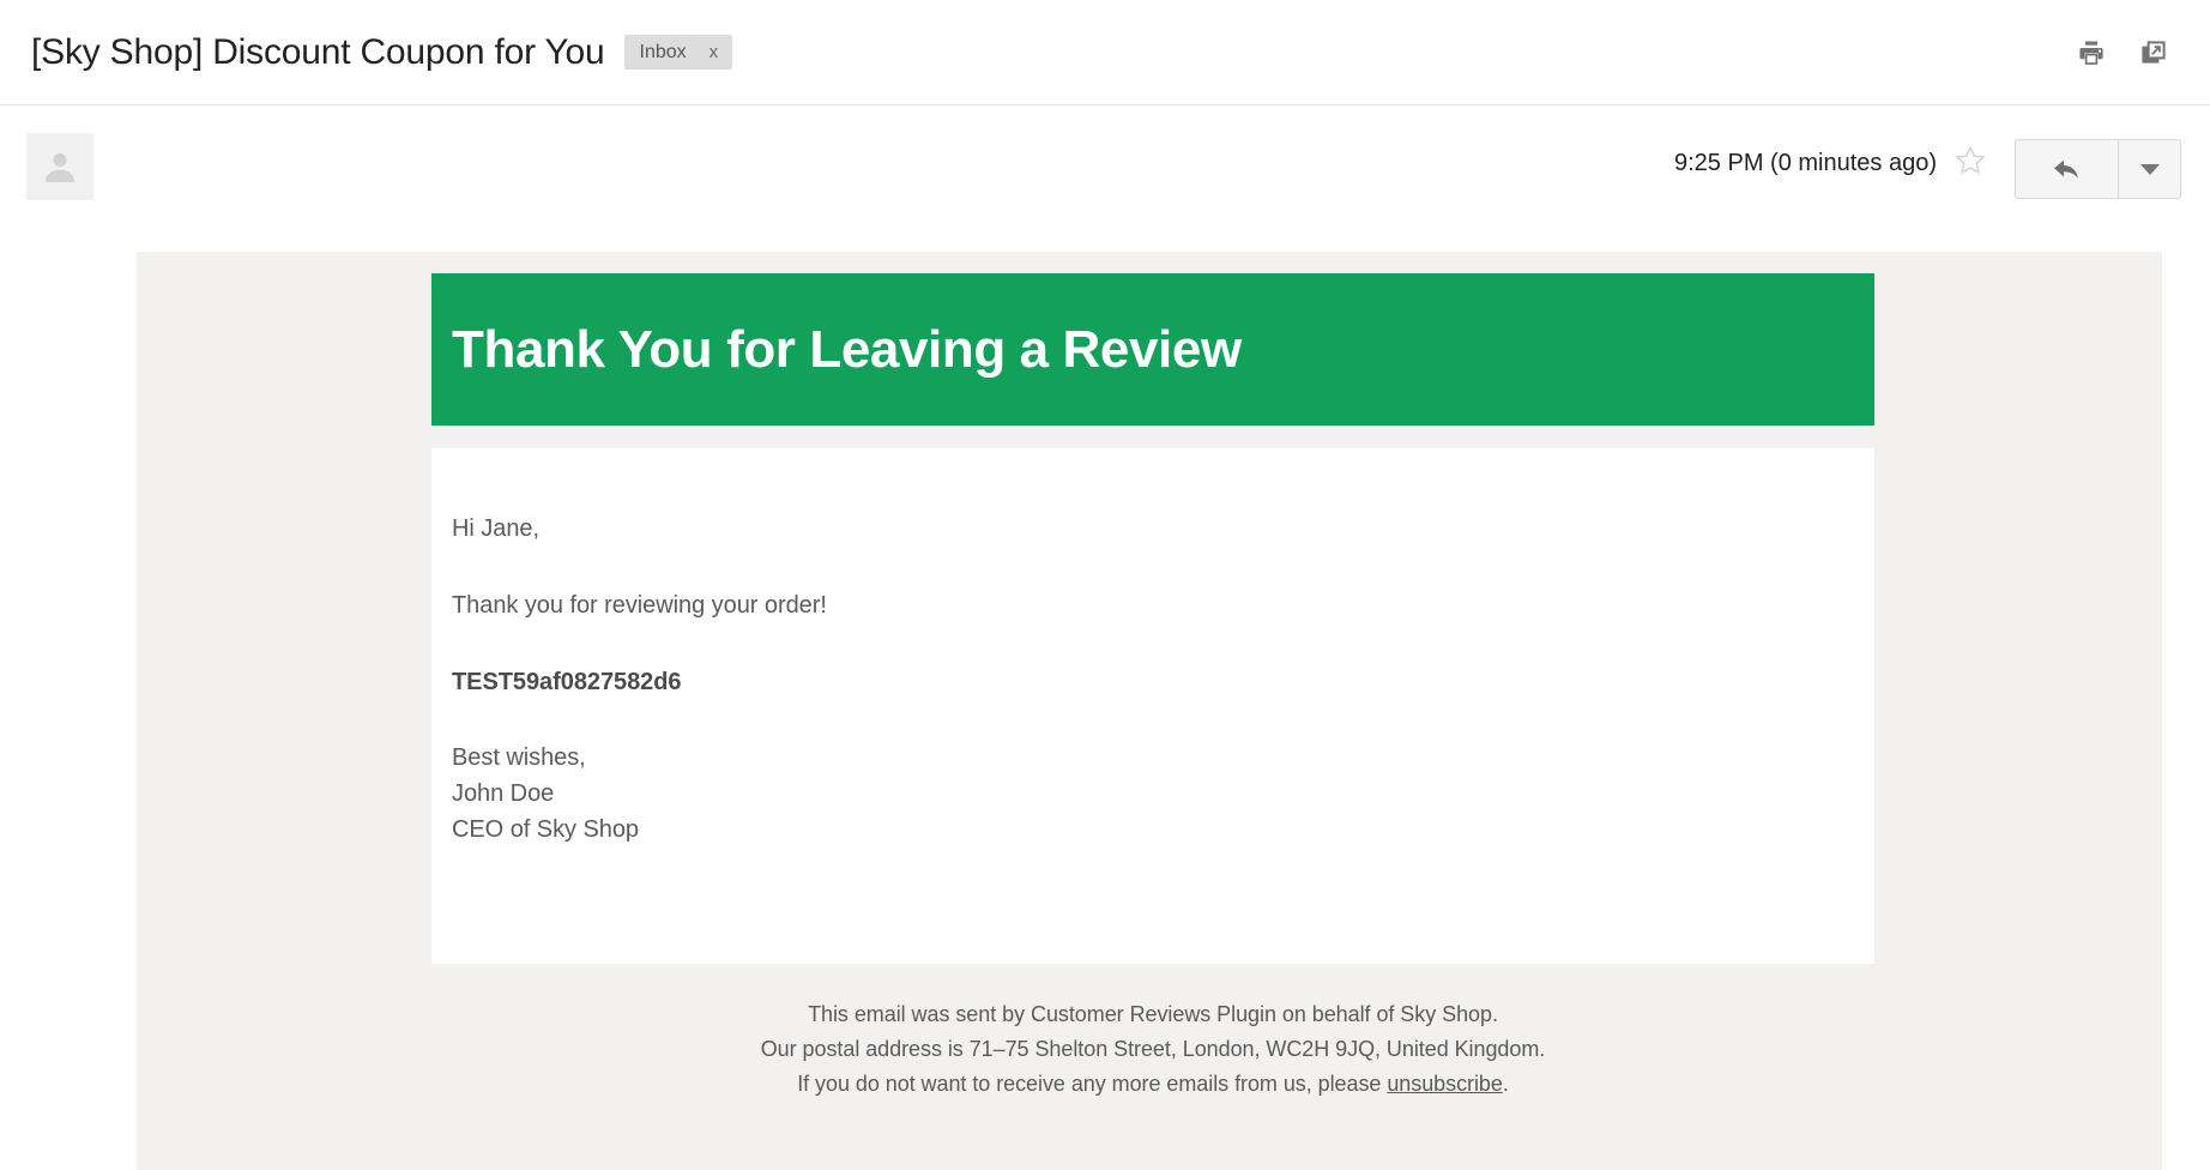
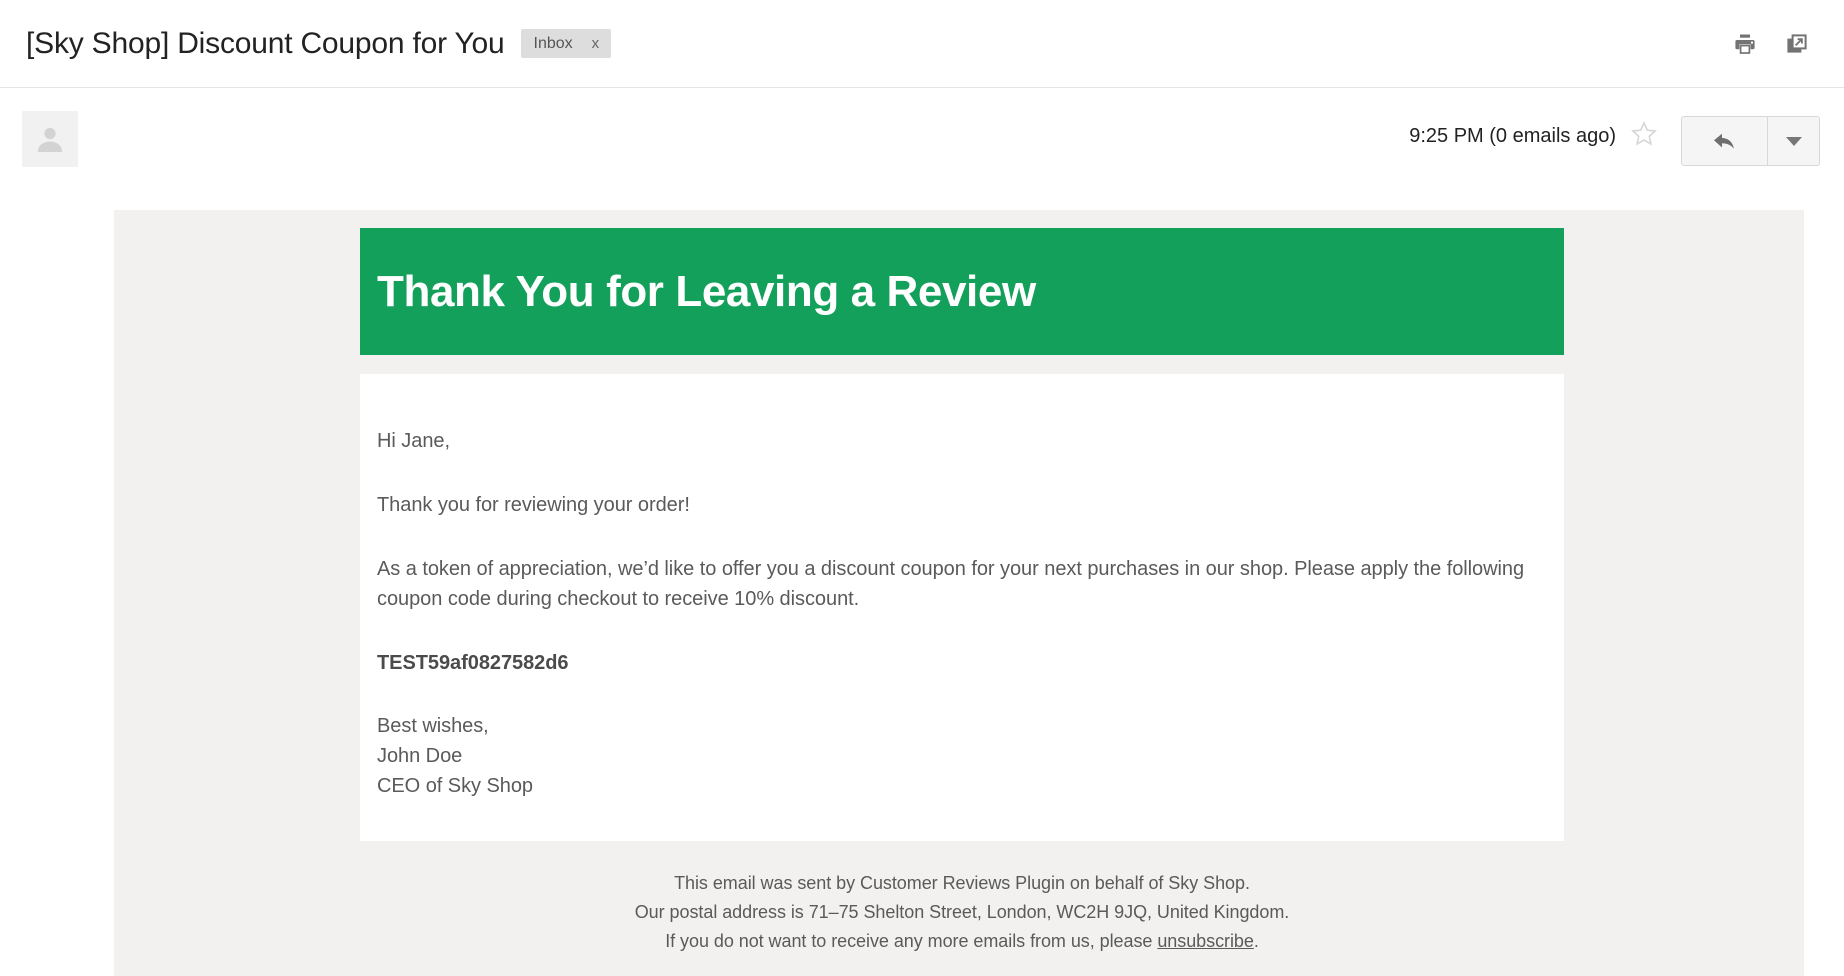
  [Sky Shop] Discount Coupon for You
  Inbox
  x
- 9:25 PM (0 minutes ago)
+ 9:25 PM (0 emails ago)
  Thank You for Leaving a Review
  Hi Jane,
  Thank you for reviewing your order!
+ As a token of appreciation, we’d like to offer you a discount coupon for your next purchases in our shop. Please apply the following coupon code during checkout to receive 10% discount.
  TEST59af0827582d6
  Best wishes,
  John Doe
  CEO of Sky Shop
  This email was sent by Customer Reviews Plugin on behalf of Sky Shop.
  Our postal address is 71–75 Shelton Street, London, WC2H 9JQ, United Kingdom.
  If you do not want to receive any more emails from us, please unsubscribe.
